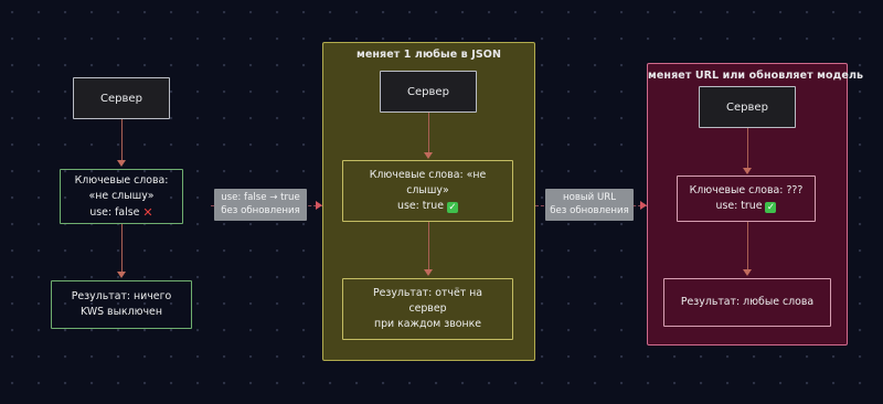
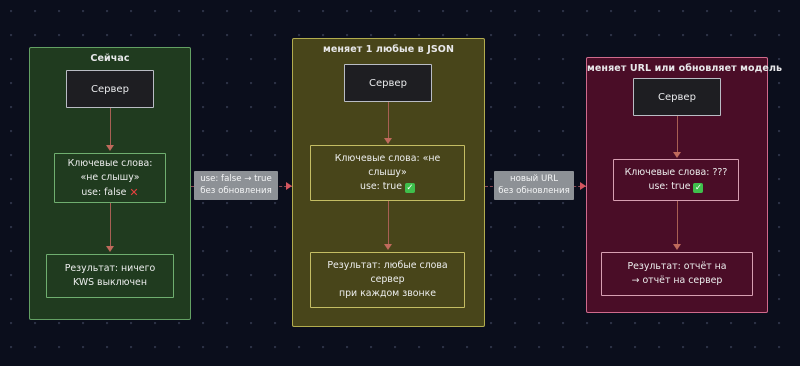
+ Сейчас
  Сервер
  Ключевые слова:
  «не слышу»
  use: false ✕
  Результат: ничего
  KWS выключен
  use: false → true
  без обновления
  меняет 1 любые в JSON
  Сервер
  Ключевые слова: «не
  слышу»
  use: true ✓
- Результат: отчёт на
+ Результат: любые слова
  сервер
  при каждом звонке
  новый URL
  без обновления
  меняет URL или обновляет модель
  Сервер
  Ключевые слова: ???
  use: true ✓
- Результат: любые слова
+ Результат: отчёт на
+ → отчёт на сервер
